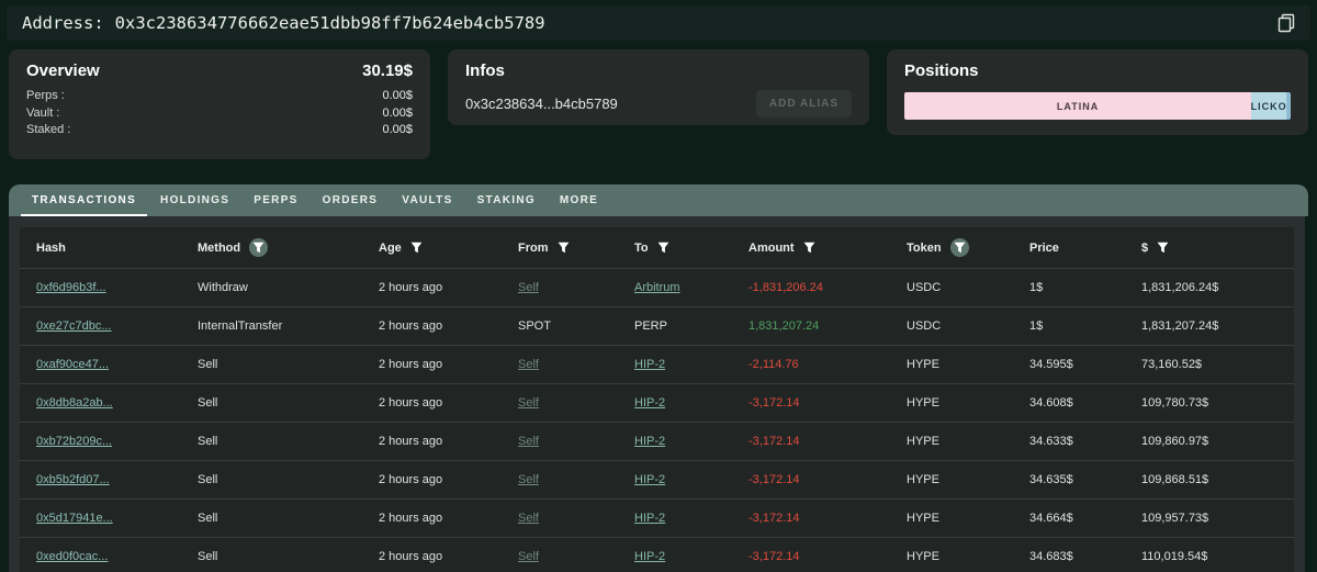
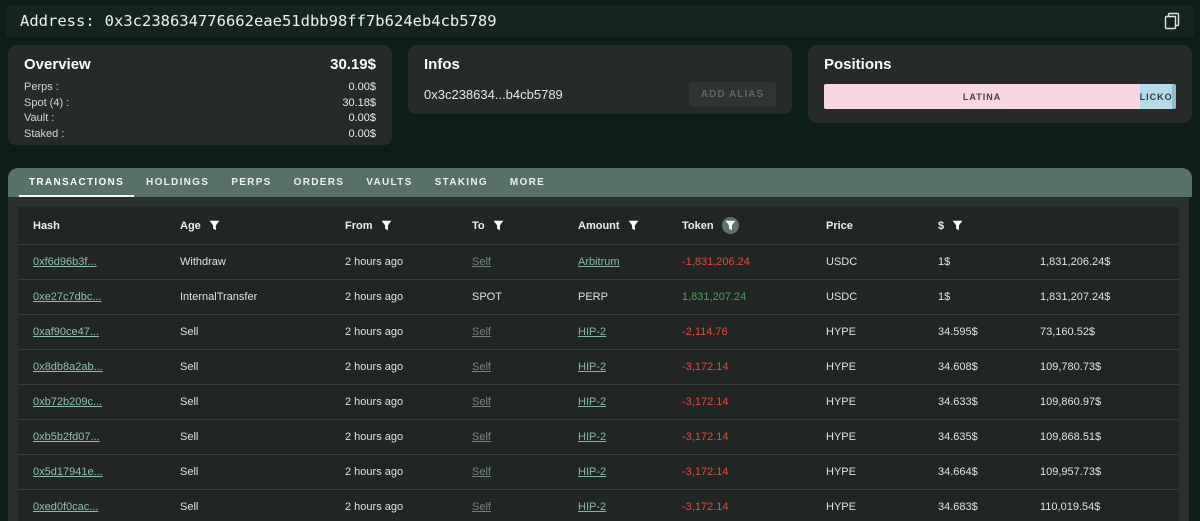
  Address:
  0x3c238634776662eae51dbb98ff7b624eb4cb5789
  Overview
  30.19$
  Perps :
  0.00$
+ Spot (4) :
+ 30.18$
  Vault :
  0.00$
  Staked :
  0.00$
  Infos
  0x3c238634...b4cb5789
  ADD ALIAS
  Positions
  LATINA
  LICKO
  TRANSACTIONS
  HOLDINGS
  PERPS
  ORDERS
  VAULTS
  STAKING
  MORE
  Hash
- Method
  Age
  From
  To
  Amount
  Token
  Price
  $
  0xf6d96b3f...
  Withdraw
  2 hours ago
  Self
  Arbitrum
  -1,831,206.24
  USDC
  1$
  1,831,206.24$
  0xe27c7dbc...
  InternalTransfer
  2 hours ago
  SPOT
  PERP
  1,831,207.24
  USDC
  1$
  1,831,207.24$
  0xaf90ce47...
  Sell
  2 hours ago
  Self
  HIP-2
  -2,114.76
  HYPE
  34.595$
  73,160.52$
  0x8db8a2ab...
  Sell
  2 hours ago
  Self
  HIP-2
  -3,172.14
  HYPE
  34.608$
  109,780.73$
  0xb72b209c...
  Sell
  2 hours ago
  Self
  HIP-2
  -3,172.14
  HYPE
  34.633$
  109,860.97$
  0xb5b2fd07...
  Sell
  2 hours ago
  Self
  HIP-2
  -3,172.14
  HYPE
  34.635$
  109,868.51$
  0x5d17941e...
  Sell
  2 hours ago
  Self
  HIP-2
  -3,172.14
  HYPE
  34.664$
  109,957.73$
  0xed0f0cac...
  Sell
  2 hours ago
  Self
  HIP-2
  -3,172.14
  HYPE
  34.683$
  110,019.54$
